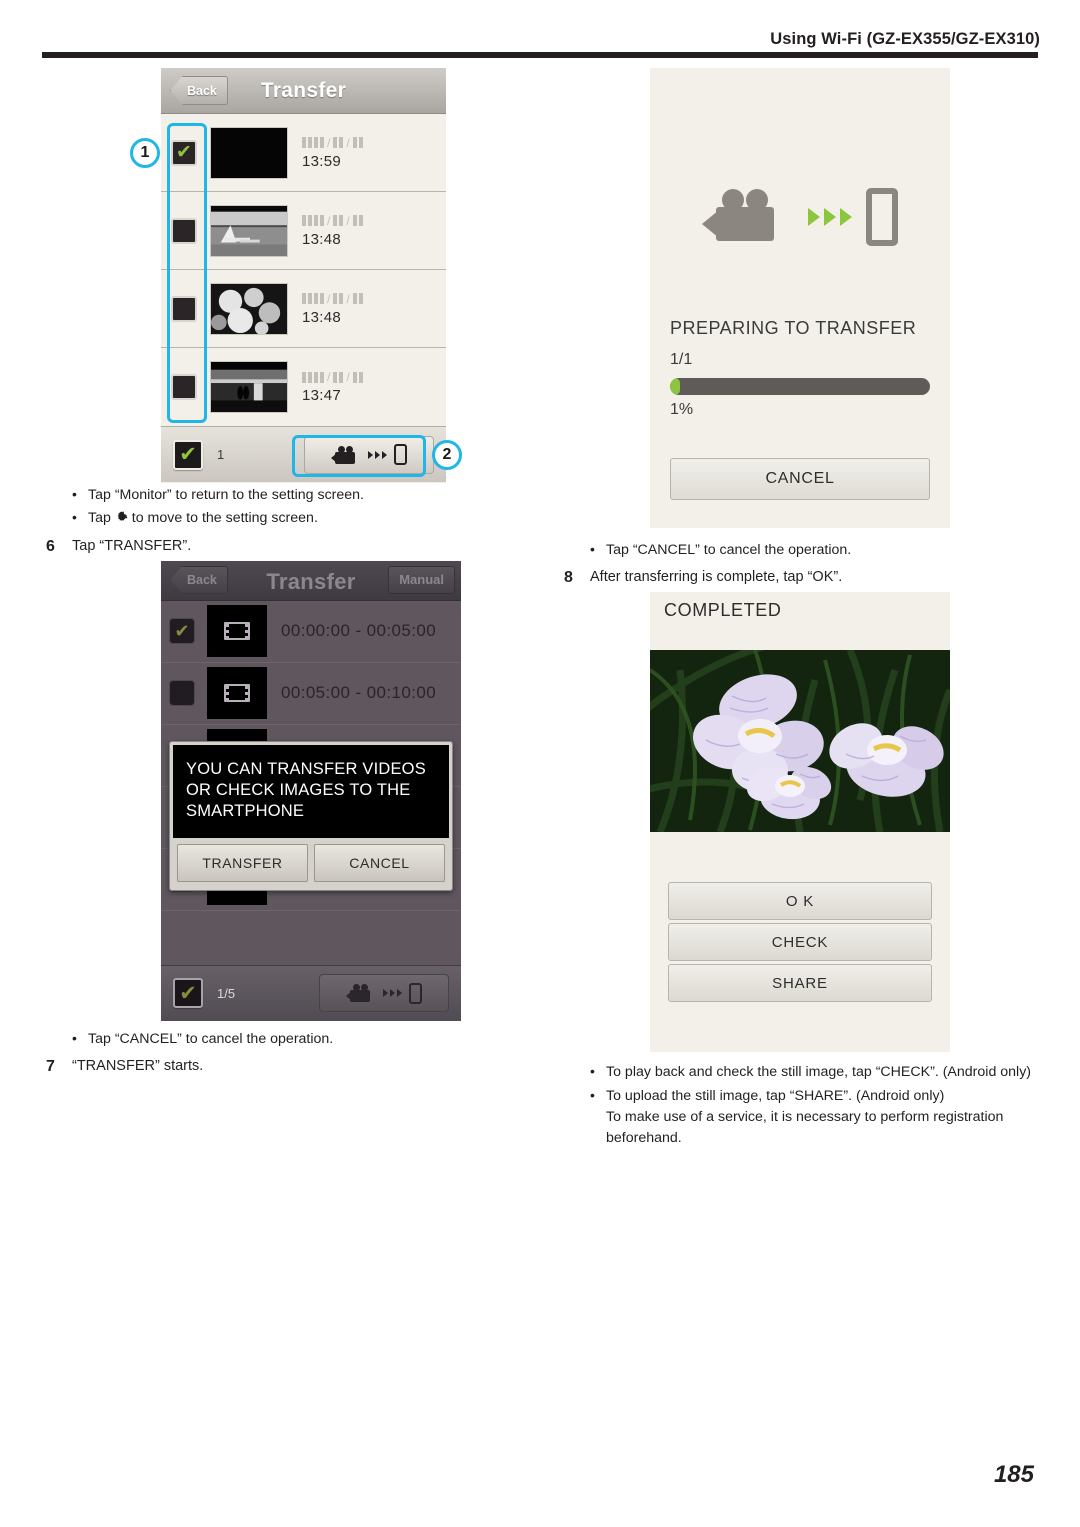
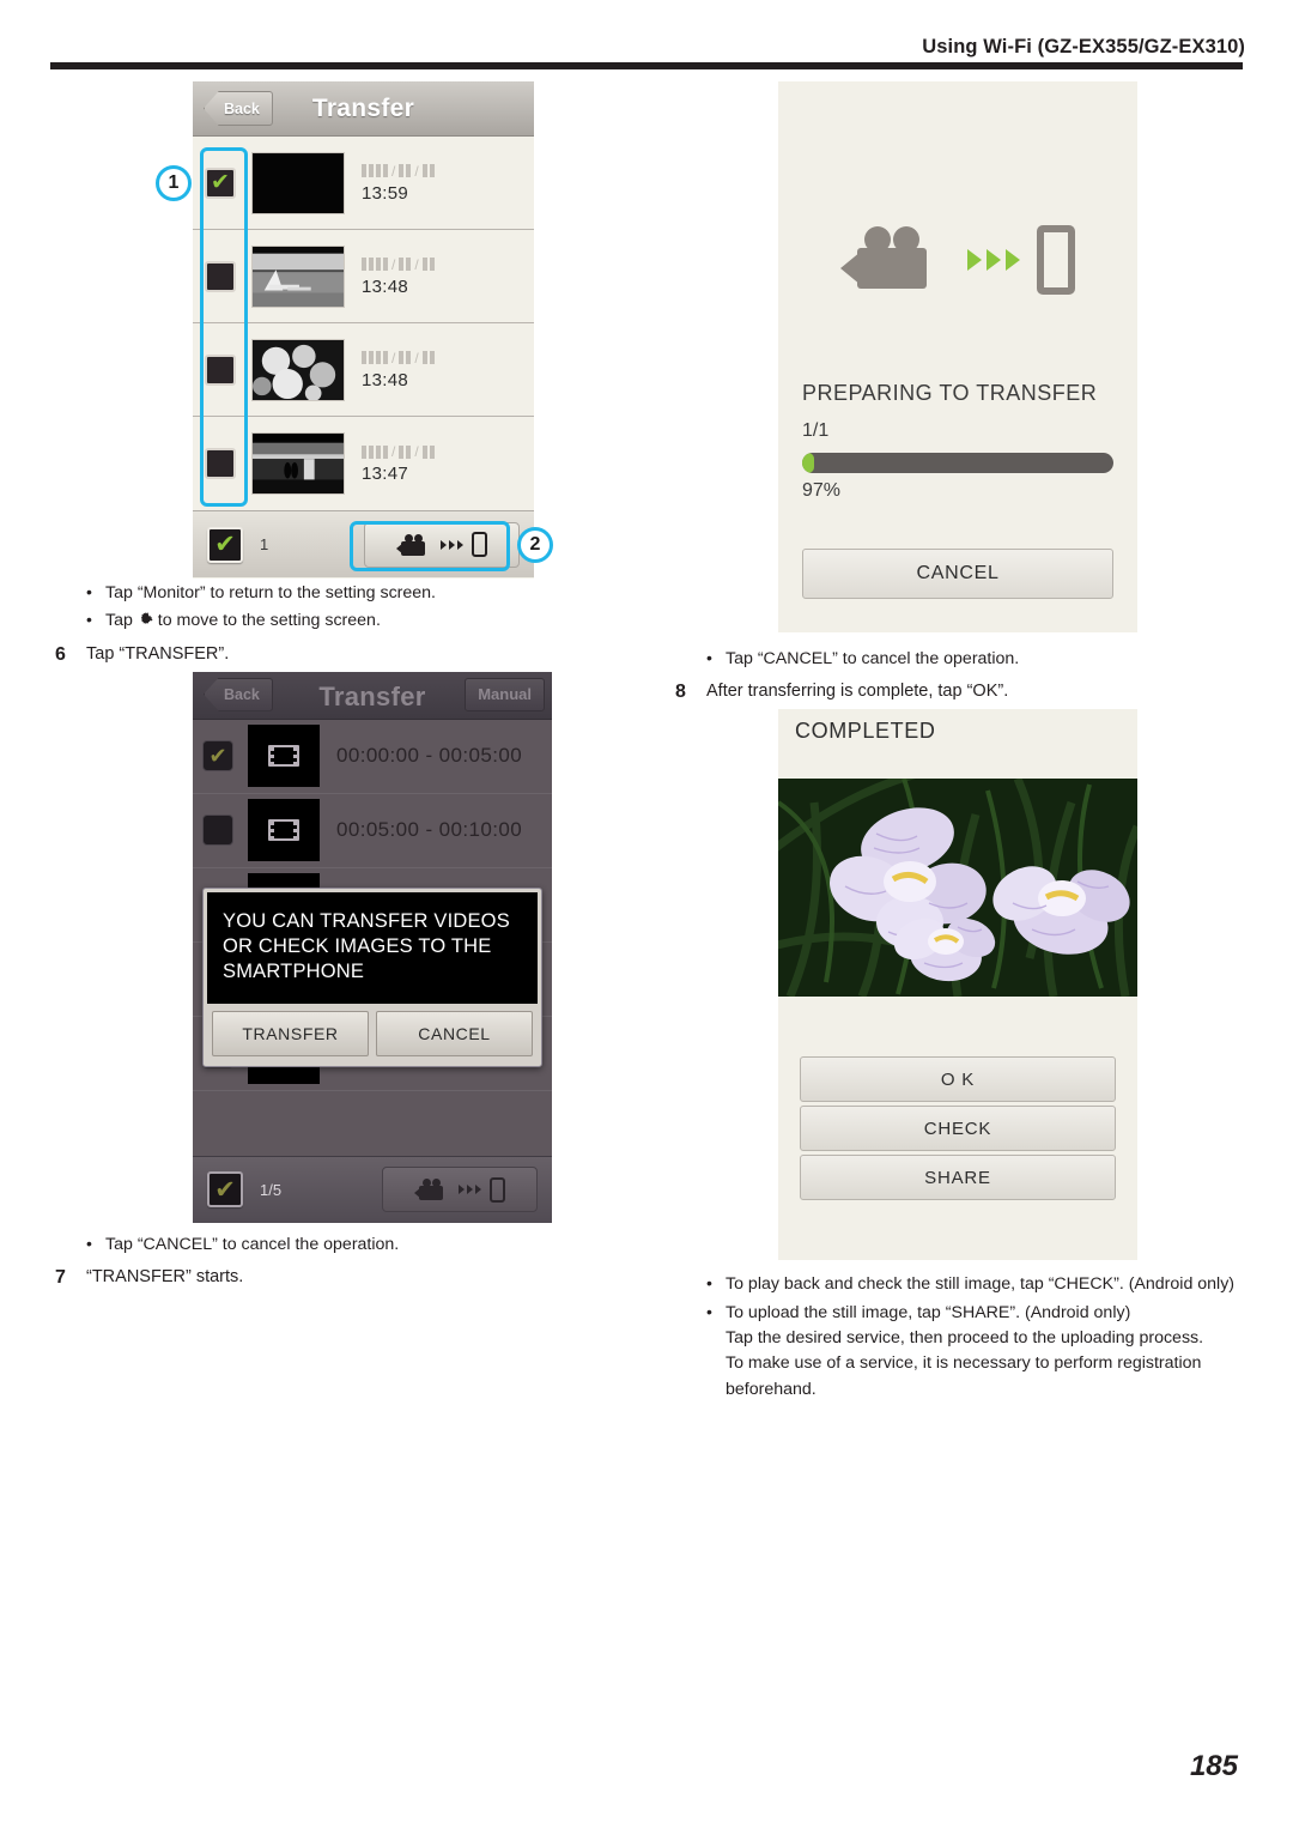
  Using Wi-Fi (GZ-EX355/GZ-EX310)
  Back
  Transfer
  /
  /
  13:59
  /
  /
  13:48
  /
  /
  13:48
  /
  /
  13:47
  1
  1
  2
  Tap “Monitor” to return to the setting screen.
  Tap to move to the setting screen.
  6
  Tap “TRANSFER”.
  Back
  Transfer
  Manual
  00:00:00 - 00:05:00
  00:05:00 - 00:10:00
  YOU CAN TRANSFER VIDEOS OR CHECK IMAGES TO THE SMARTPHONE
  TRANSFER
  CANCEL
  1/5
  Tap “CANCEL” to cancel the operation.
  7
  “TRANSFER” starts.
  PREPARING TO TRANSFER
  1/1
- 1%
+ 97%
  CANCEL
  Tap “CANCEL” to cancel the operation.
  8
  After transferring is complete, tap “OK”.
  COMPLETED
  O K
  CHECK
  SHARE
  To play back and check the still image, tap “CHECK”. (Android only)
  To upload the still image, tap “SHARE”. (Android only)
+ Tap the desired service, then proceed to the uploading process.
  To make use of a service, it is necessary to perform registration
  beforehand.
  185
